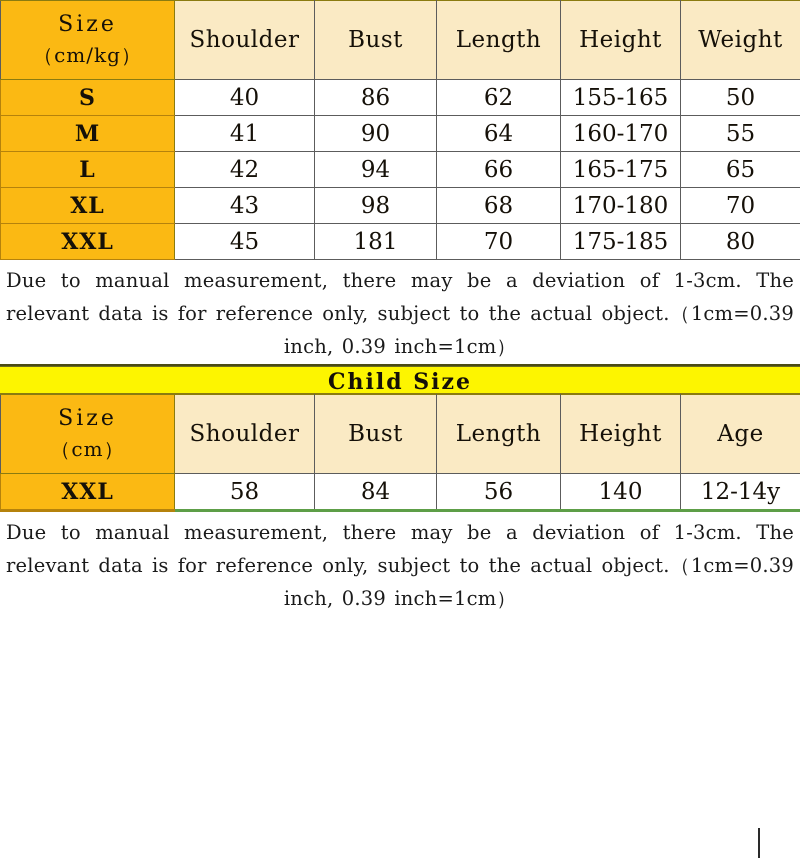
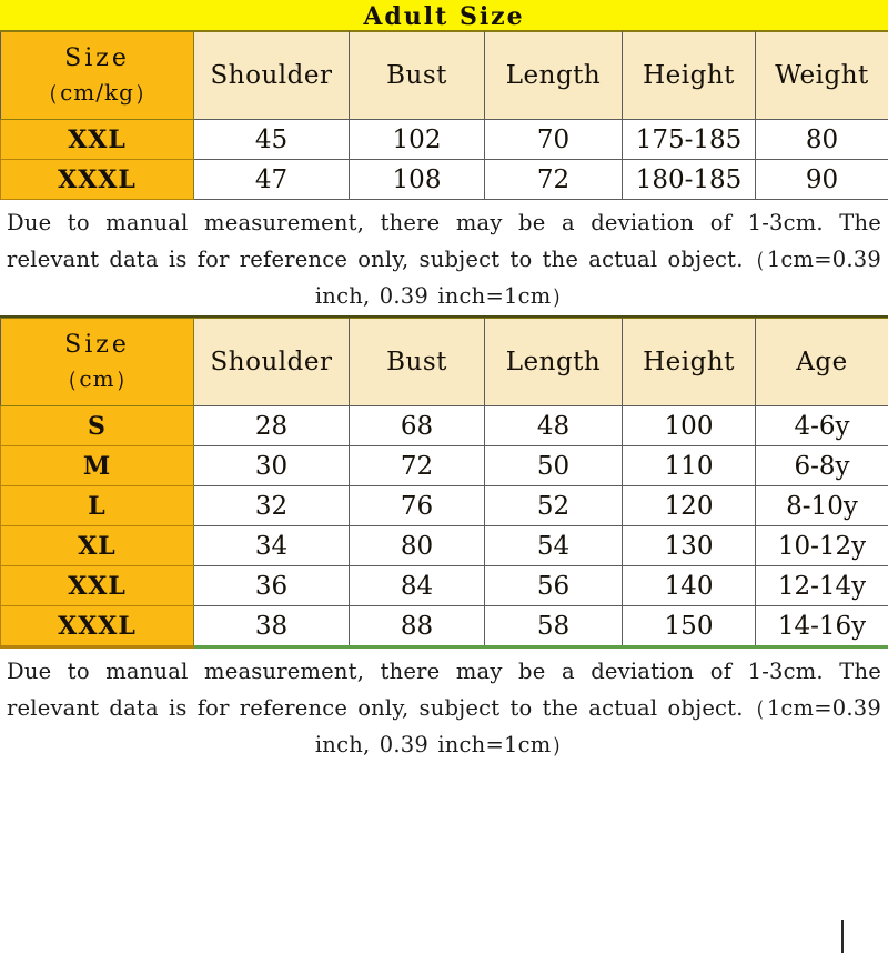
+ Adult Size
  Size （cm/kg）	Shoulder	Bust	Length	Height	Weight
- S	40	86	62	155-165	50
- M	41	90	64	160-170	55
- L	42	94	66	165-175	65
- XL	43	98	68	170-180	70
- XXL	45	181	70	175-185	80
+ XXL	45	102	70	175-185	80
+ XXXL	47	108	72	180-185	90
  Due to manual measurement, there may be a deviation of 1-3cm. The relevant data is for reference only, subject to the actual object.（1cm=0.39 inch, 0.39 inch=1cm）
- Child Size
  Size （cm）	Shoulder	Bust	Length	Height	Age
+ S	28	68	48	100	4-6y
+ M	30	72	50	110	6-8y
+ L	32	76	52	120	8-10y
+ XL	34	80	54	130	10-12y
- XXL	58	84	56	140	12-14y
+ XXL	36	84	56	140	12-14y
+ XXXL	38	88	58	150	14-16y
  Due to manual measurement, there may be a deviation of 1-3cm. The relevant data is for reference only, subject to the actual object.（1cm=0.39 inch, 0.39 inch=1cm）
